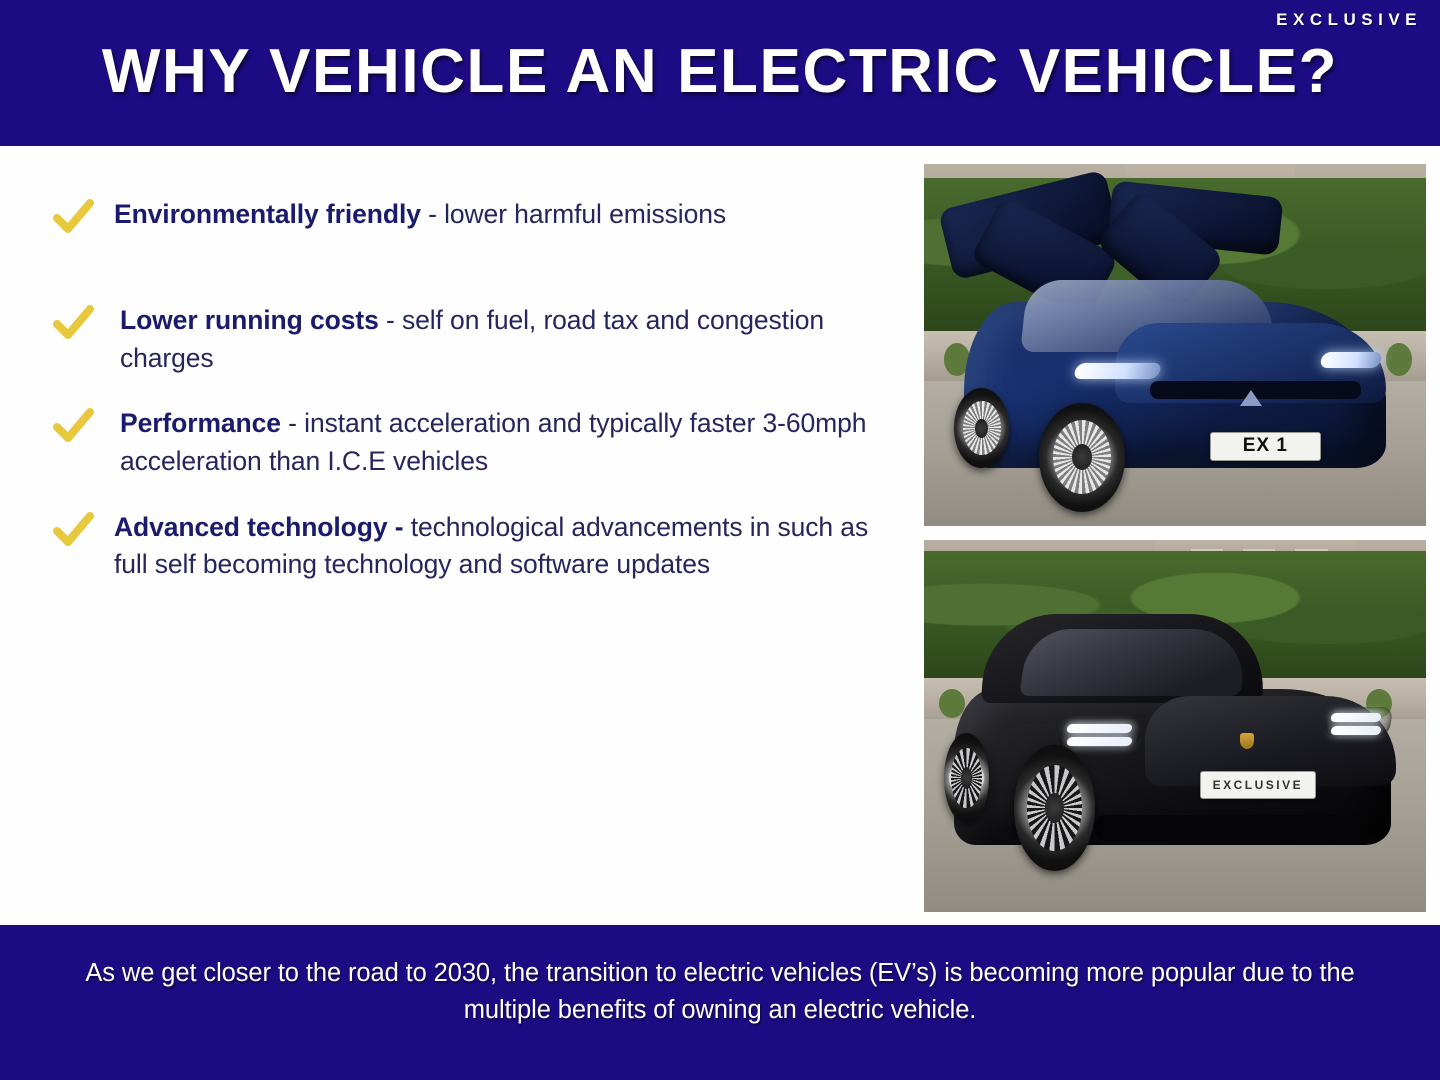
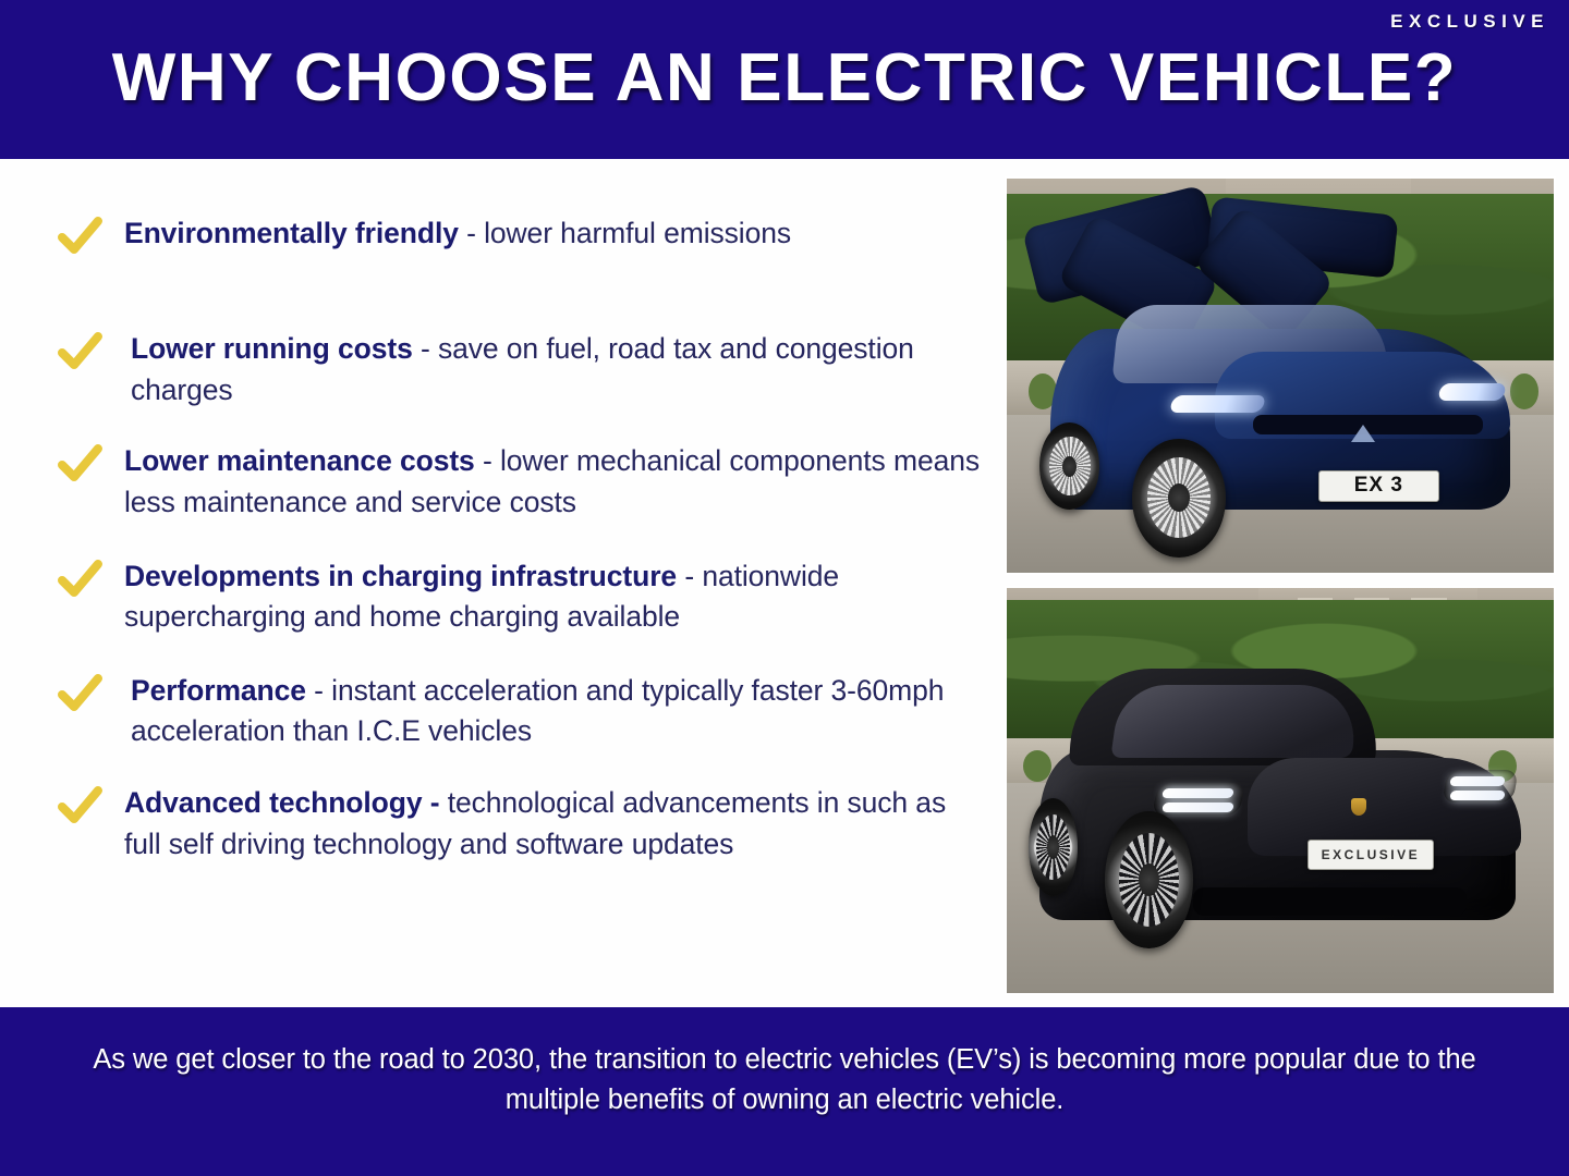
  EXCLUSIVE
- WHY VEHICLE AN ELECTRIC VEHICLE?
+ WHY CHOOSE AN ELECTRIC VEHICLE?
  Environmentally friendly - lower harmful emissions
- Lower running costs - self on fuel, road tax and congestion charges
+ Lower running costs - save on fuel, road tax and congestion charges
+ Lower maintenance costs - lower mechanical components means less maintenance and service costs
+ Developments in charging infrastructure - nationwide supercharging and home charging available
  Performance - instant acceleration and typically faster 3-60mph acceleration than I.C.E vehicles
- Advanced technology - technological advancements in such as full self becoming technology and software updates
+ Advanced technology - technological advancements in such as full self driving technology and software updates
- EX 1
+ EX 3
  EXCLUSIVE
  As we get closer to the road to 2030, the transition to electric vehicles (EV’s) is becoming more popular due to the multiple benefits of owning an electric vehicle.
